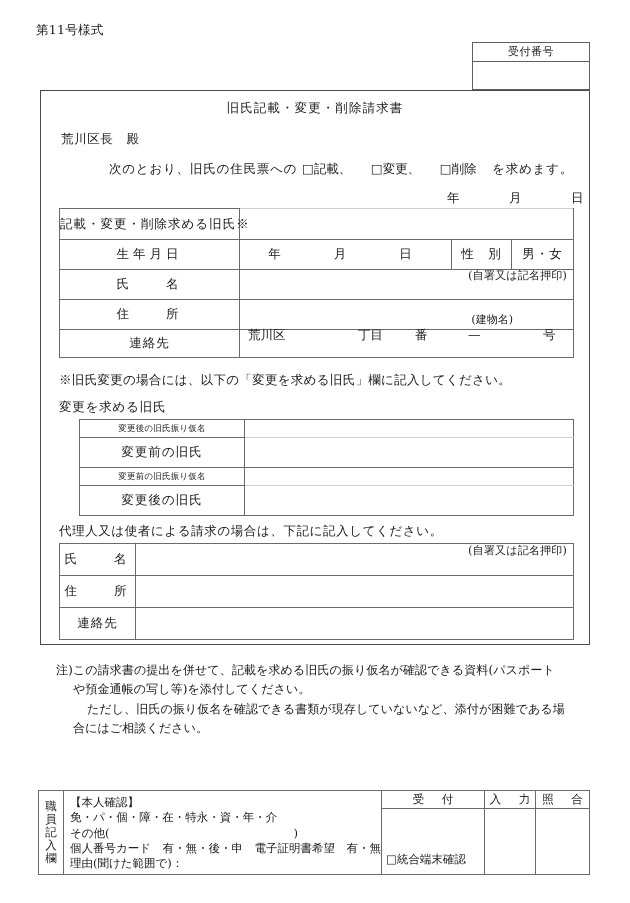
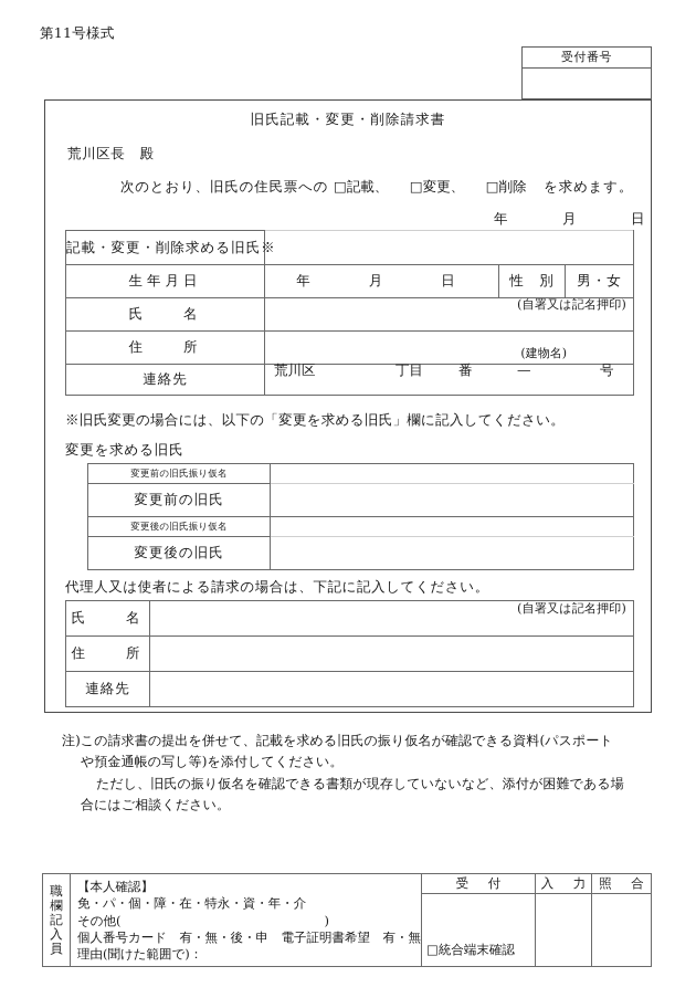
  第11号様式
  受付番号
  旧氏記載・変更・削除請求書
  荒川区長 殿
  次のとおり、旧氏の住民票への □記載、 □変更、 □削除 を求めます。
  年 月 日
  記載・変更・削除求める旧氏※
  生年月日	年 月 日	性 別	男・女
  氏 名	(自署又は記名押印)
  住 所	(建物名) 荒川区 丁目 番 — 号
  連絡先
  ※旧氏変更の場合には、以下の「変更を求める旧氏」欄に記入してください。
  変更を求める旧氏
- 変更後の旧氏振り仮名
+ 変更前の旧氏振り仮名
  変更前の旧氏
- 変更前の旧氏振り仮名
+ 変更後の旧氏振り仮名
  変更後の旧氏
  代理人又は使者による請求の場合は、下記に記入してください。
  氏 名	(自署又は記名押印)
  住 所
  連絡先
  注)この請求書の提出を併せて、記載を求める旧氏の振り仮名が確認できる資料(パスポート
  や預金通帳の写し等)を添付してください。
  ただし、旧氏の振り仮名を確認できる書類が現存していないなど、添付が困難である場
  合にはご相談ください。
  職
- 員
+ 欄
  記
  入
- 欄
+ 員
  【本人確認】
  免・パ・個・障・在・特永・資・年・介
  その他( )
  個人番号カード 有・無・後・申 電子証明書希望 有・無
  理由(聞けた範囲で)：
  受 付
  □統合端末確認
  入 力
  照 合
